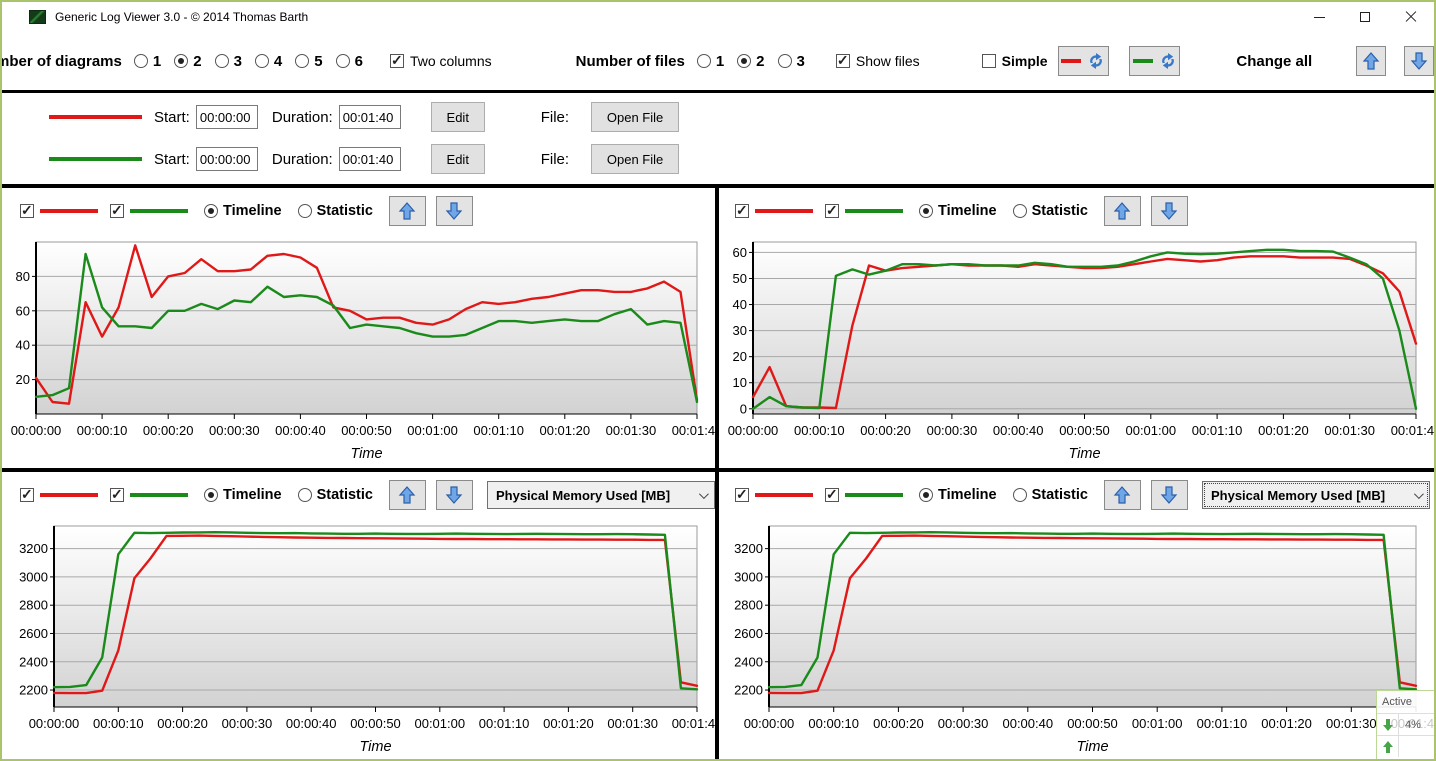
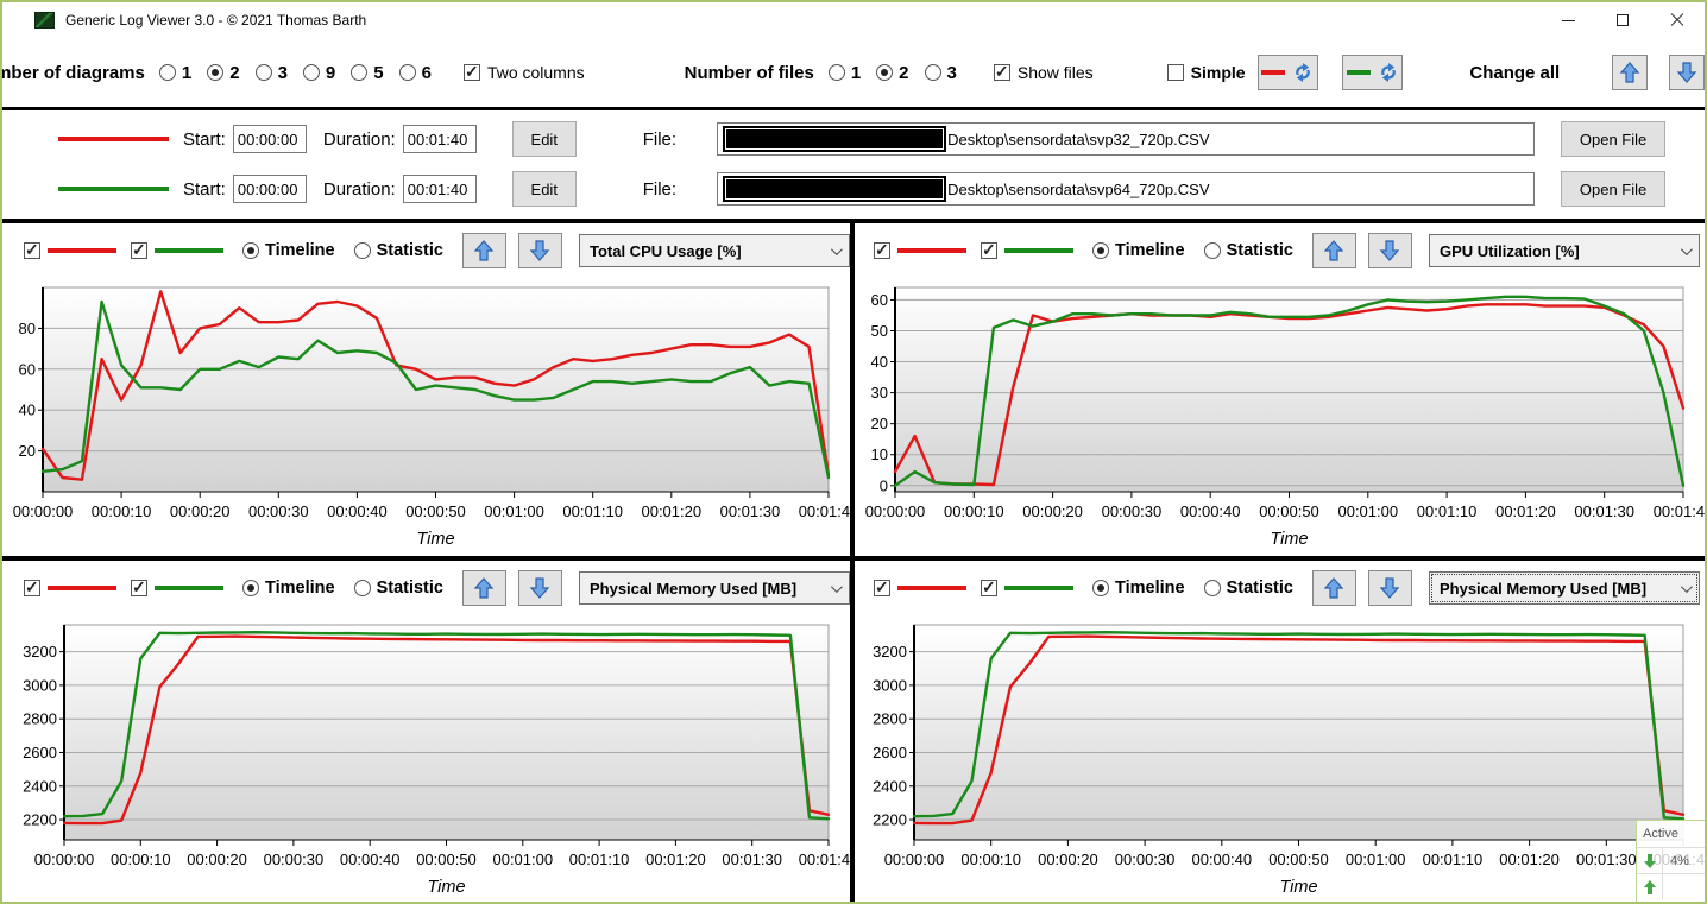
- Generic Log Viewer 3.0 - © 2014 Thomas Barth
+ Generic Log Viewer 3.0 - © 2021 Thomas Barth
  mber of diagrams
  1
  2
  3
- 4
+ 9
  5
  6
  Two columns
  Number of files
  1
  2
  3
  Show files
  Simple
  Change all
  Start:
  00:00:00
  Duration:
  00:01:40
  Edit
  File:
+ Desktop\sensordata\svp32_720p.CSV
  Open File
  Start:
  00:00:00
  Duration:
  00:01:40
  Edit
  File:
+ Desktop\sensordata\svp64_720p.CSV
  Open File
  Timeline
  Statistic
+ Total CPU Usage [%]
  20
  40
  60
  80
  00:00:00
  00:00:10
  00:00:20
  00:00:30
  00:00:40
  00:00:50
  00:01:00
  00:01:10
  00:01:20
  00:01:30
  00:01:4
  Time
  Timeline
  Statistic
+ GPU Utilization [%]
  0
  10
  20
  30
  40
  50
  60
  00:00:00
  00:00:10
  00:00:20
  00:00:30
  00:00:40
  00:00:50
  00:01:00
  00:01:10
  00:01:20
  00:01:30
  00:01:4
  Time
  Timeline
  Statistic
  Physical Memory Used [MB]
  2200
  2400
  2600
  2800
  3000
  3200
  00:00:00
  00:00:10
  00:00:20
  00:00:30
  00:00:40
  00:00:50
  00:01:00
  00:01:10
  00:01:20
  00:01:30
  00:01:4
  Time
  Timeline
  Statistic
  Physical Memory Used [MB]
  2200
  2400
  2600
  2800
  3000
  3200
  00:00:00
  00:00:10
  00:00:20
  00:00:30
  00:00:40
  00:00:50
  00:01:00
  00:01:10
  00:01:20
  00:01:30
  00:01:4
  Time
  4%
